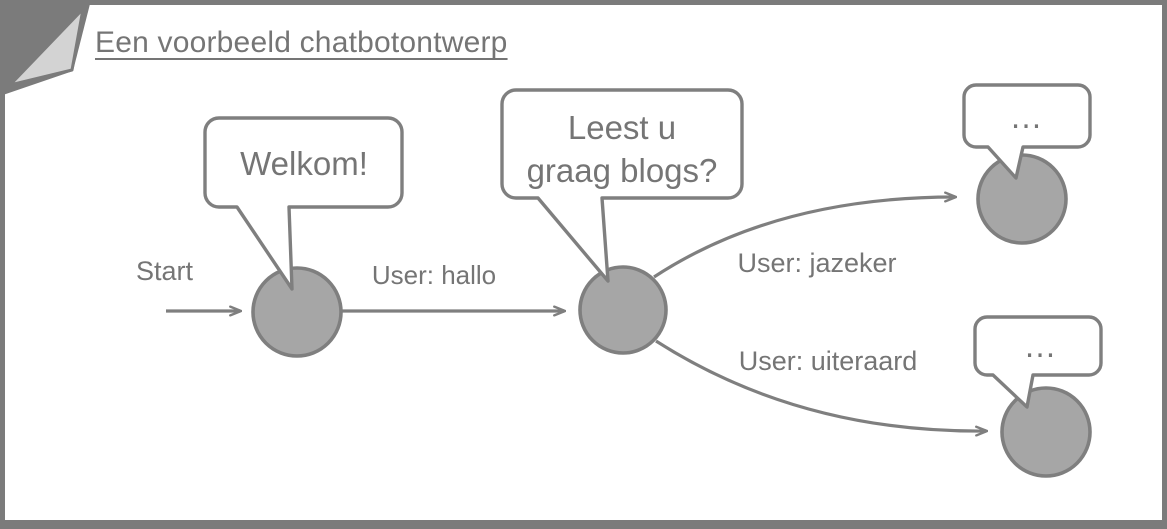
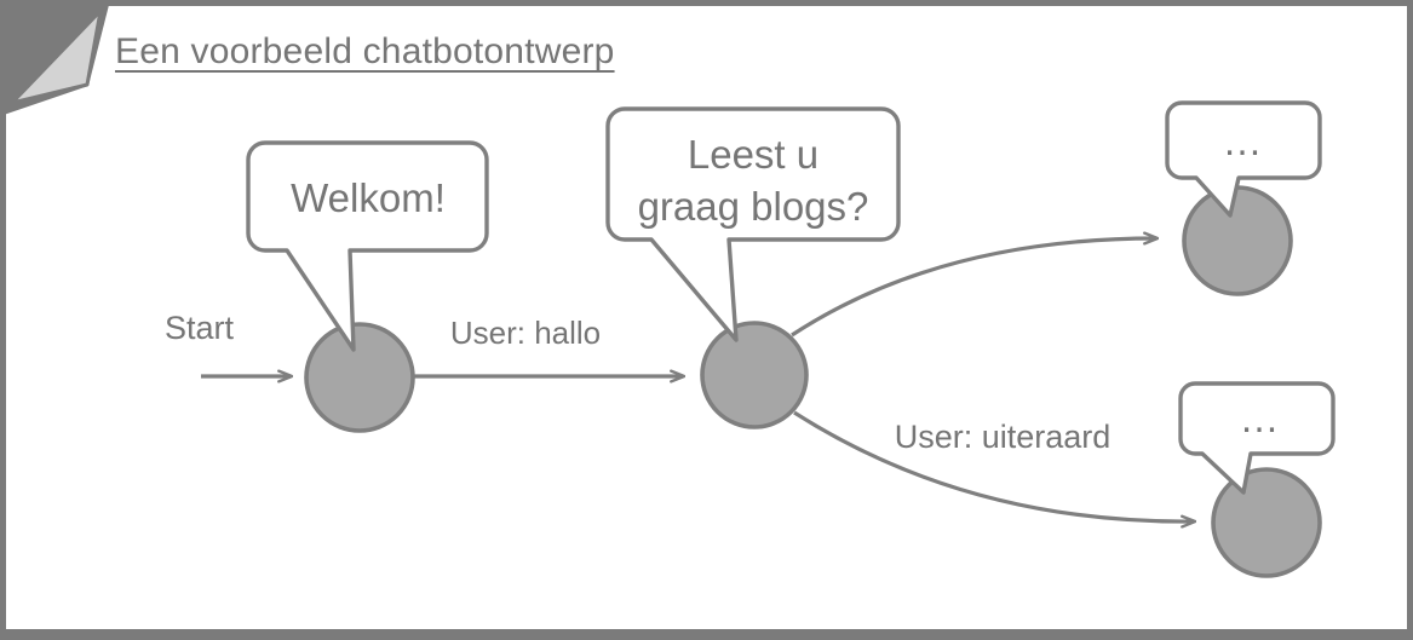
  Een voorbeeld chatbotontwerp
  Start
  User: hallo
- User: jazeker
  User: uiteraard
  Welkom!
  Leest u
  graag blogs?
  …
  …
